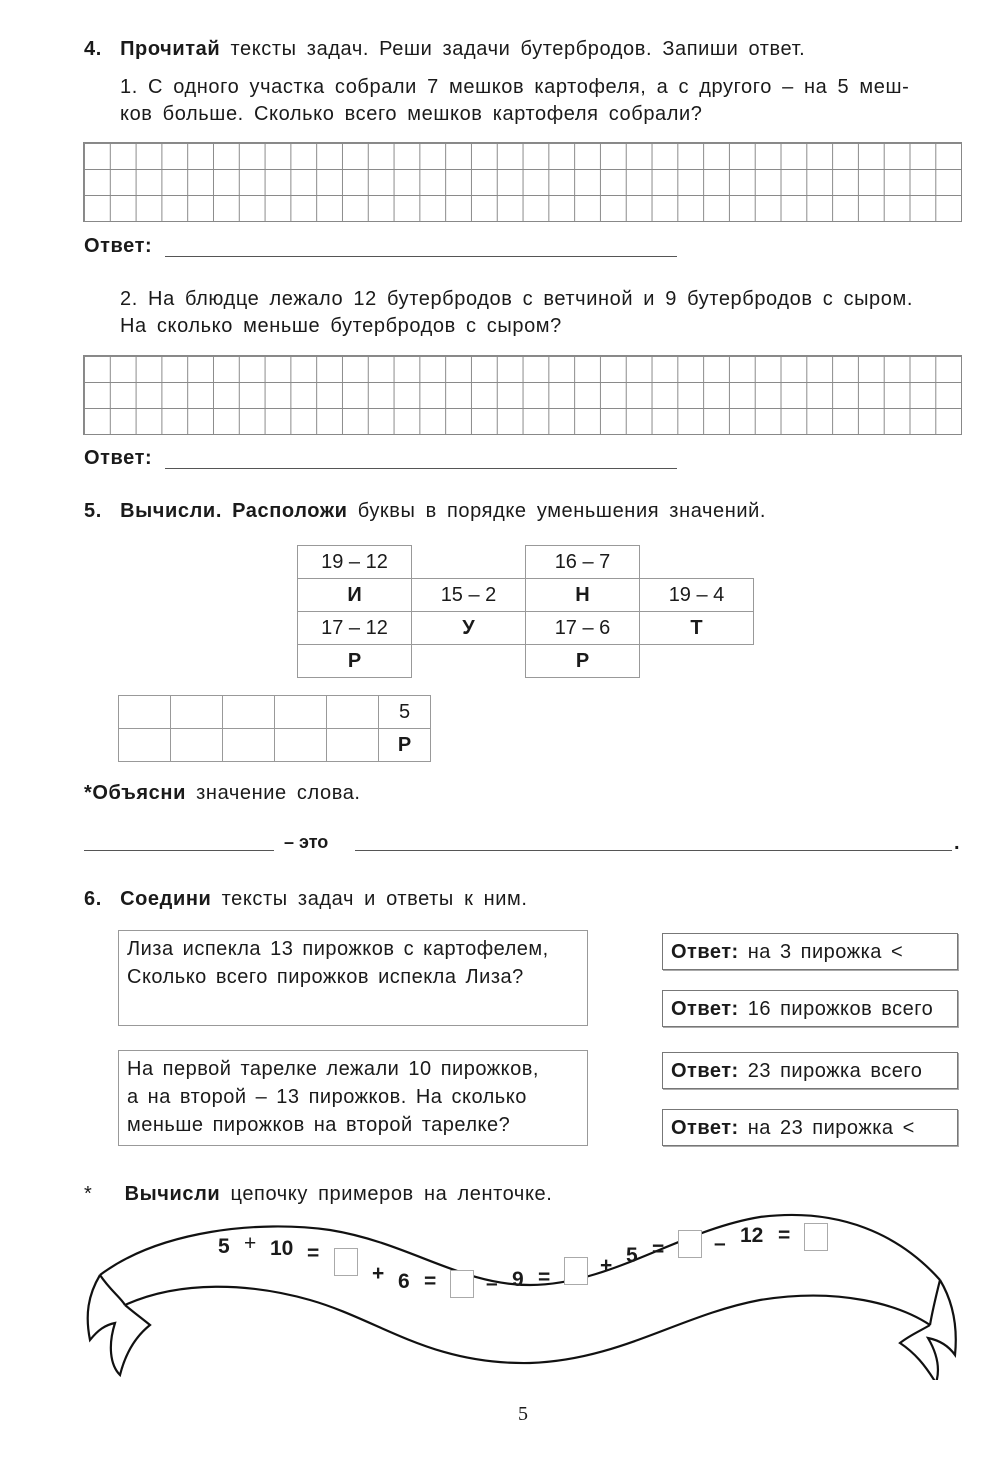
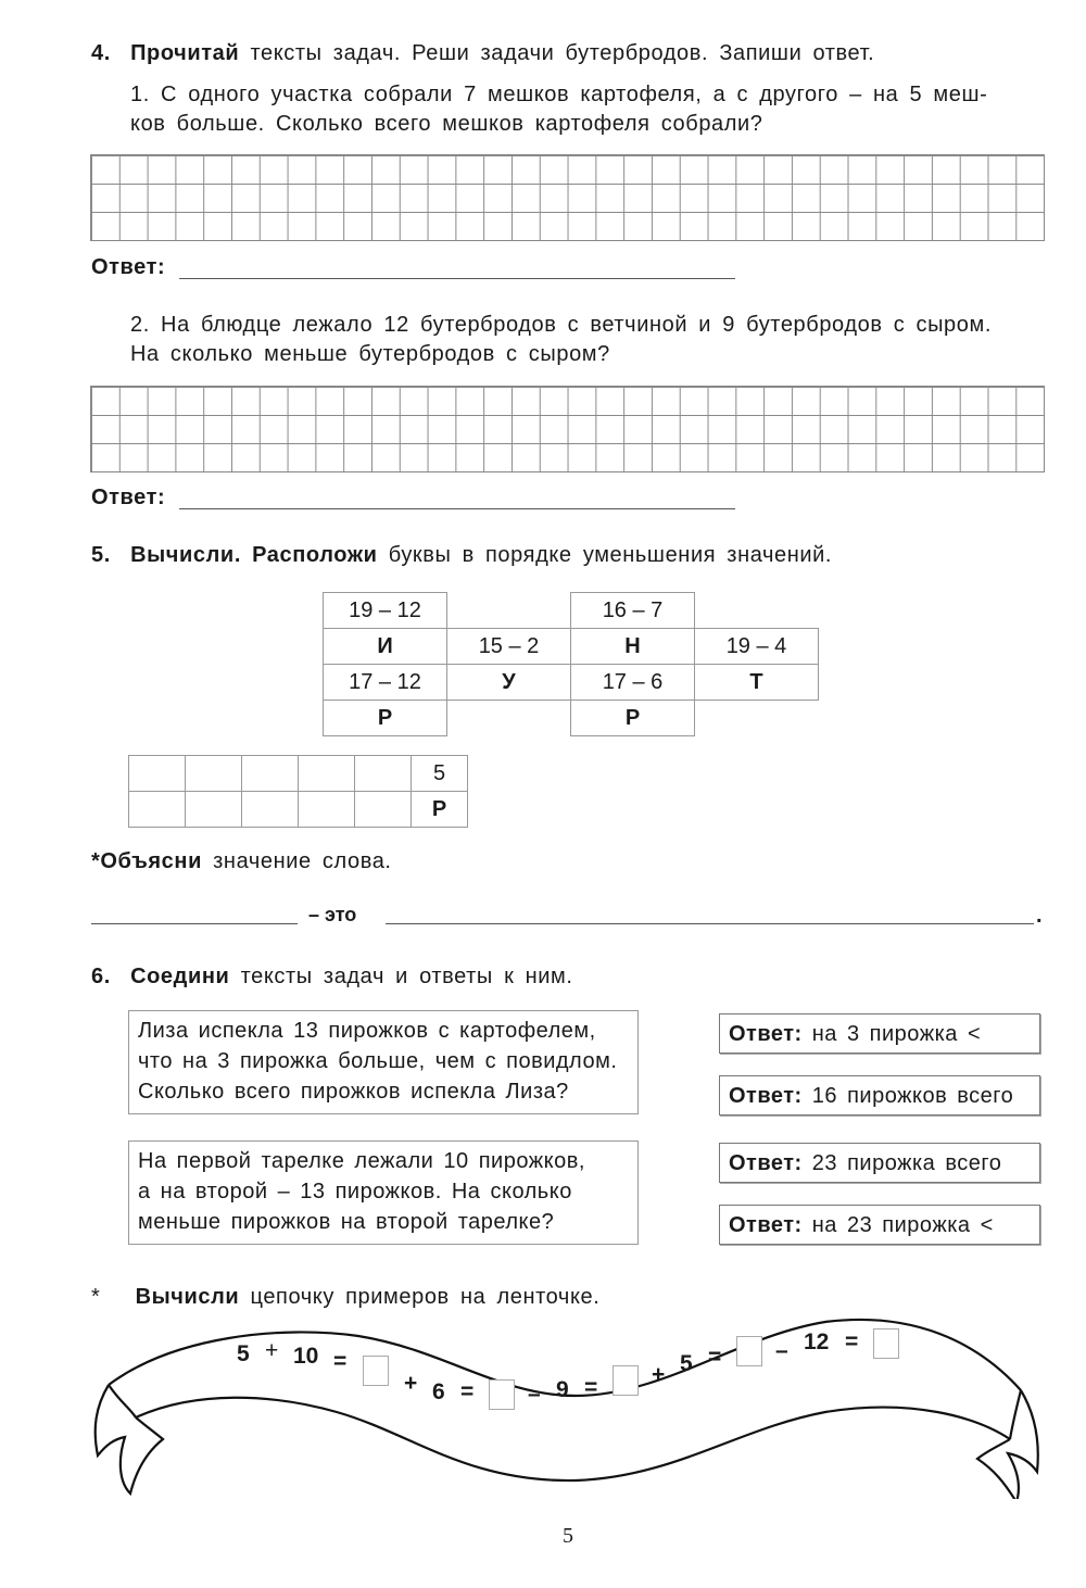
  4. Прочитай тексты задач. Реши задачи бутербродов. Запиши ответ.
  1. С одного участка собрали 7 мешков картофеля, а с другого – на 5 меш-
  ков больше. Сколько всего мешков картофеля собрали?
  Ответ:
  2. На блюдце лежало 12 бутербродов с ветчиной и 9 бутербродов с сыром.
  На сколько меньше бутербродов с сыром?
  Ответ:
  5. Вычисли. Расположи буквы в порядке уменьшения значений.
  19 – 12		16 – 7
  И	15 – 2	Н	19 – 4
  17 – 12	У	17 – 6	Т
  Р		Р
  					5
  					Р
  *Объясни значение слова.
  – это
  .
  6. Соедини тексты задач и ответы к ним.
  Лиза испекла 13 пирожков с картофелем,
+ что на 3 пирожка больше, чем с повидлом.
  Сколько всего пирожков испекла Лиза?
  На первой тарелке лежали 10 пирожков,
  а на второй – 13 пирожков. На сколько
  меньше пирожков на второй тарелке?
  Ответ: на 3 пирожка <
  Ответ: 16 пирожков всего
  Ответ: 23 пирожка всего
  Ответ: на 23 пирожка <
  * Вычисли цепочку примеров на ленточке.
  5
  +
  10
  =
  +
  6
  =
  –
  9
  =
  +
  5
  =
  –
  12
  =
  5
